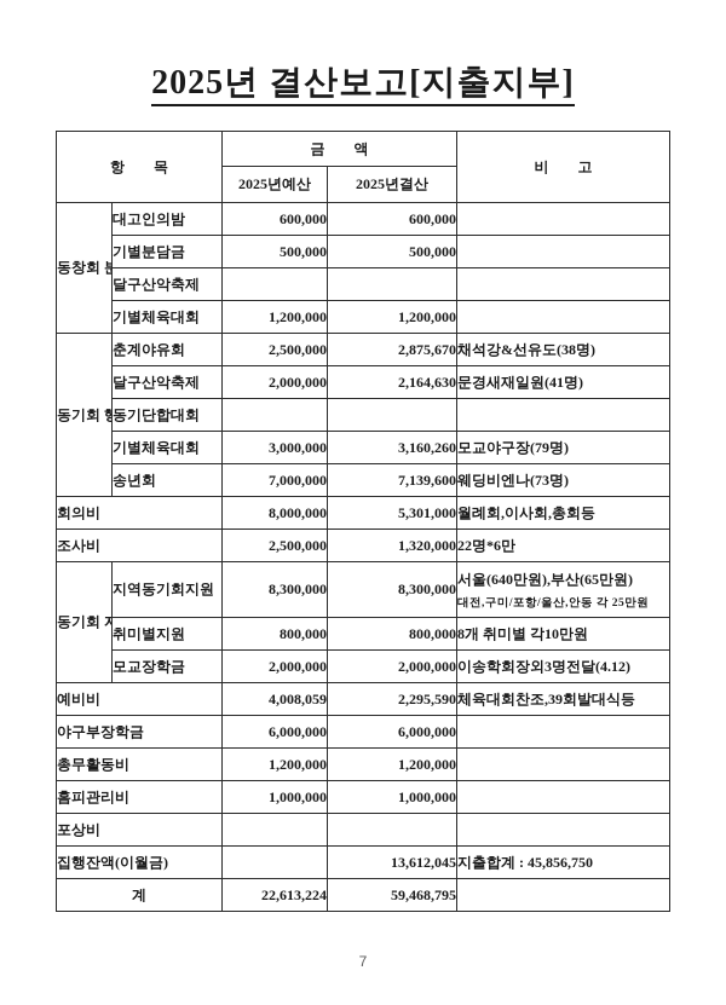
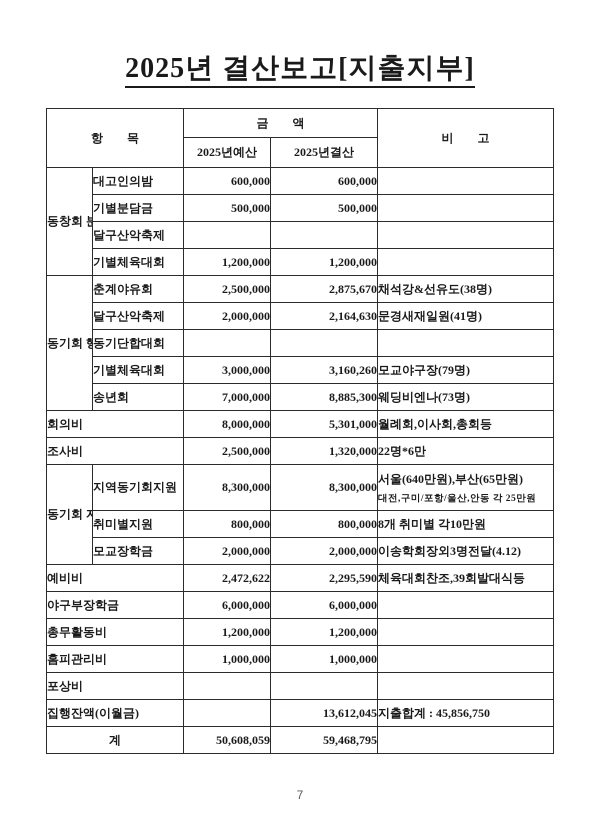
  2025년 결산보고[지출지부]
  항 목	금 액	비 고
  2025년예산	2025년결산
  동창회 분	대고인의밤	600,000	600,000
  기별분담금	500,000	500,000
  달구산악축제
  기별체육대회	1,200,000	1,200,000
  동기회 행	춘계야유회	2,500,000	2,875,670	채석강&선유도(38명)
  달구산악축제	2,000,000	2,164,630	문경새재일원(41명)
  동기단합대회
  기별체육대회	3,000,000	3,160,260	모교야구장(79명)
- 송년회	7,000,000	7,139,600	웨딩비엔나(73명)
+ 송년회	7,000,000	8,885,300	웨딩비엔나(73명)
  회의비	8,000,000	5,301,000	월례회,이사회,총회등
  조사비	2,500,000	1,320,000	22명*6만
  동기회 지	지역동기회지원	8,300,000	8,300,000	서울(640만원),부산(65만원) 대전,구미/포항/울산,안동 각 25만원
  취미별지원	800,000	800,000	8개 취미별 각10만원
  모교장학금	2,000,000	2,000,000	이송학회장외3명전달(4.12)
- 예비비	4,008,059	2,295,590	체육대회찬조,39회발대식등
+ 예비비	2,472,622	2,295,590	체육대회찬조,39회발대식등
  야구부장학금	6,000,000	6,000,000
  총무활동비	1,200,000	1,200,000
  홈피관리비	1,000,000	1,000,000
  포상비
  집행잔액(이월금)		13,612,045	지출합계 : 45,856,750
- 계	22,613,224	59,468,795
+ 계	50,608,059	59,468,795
  7
